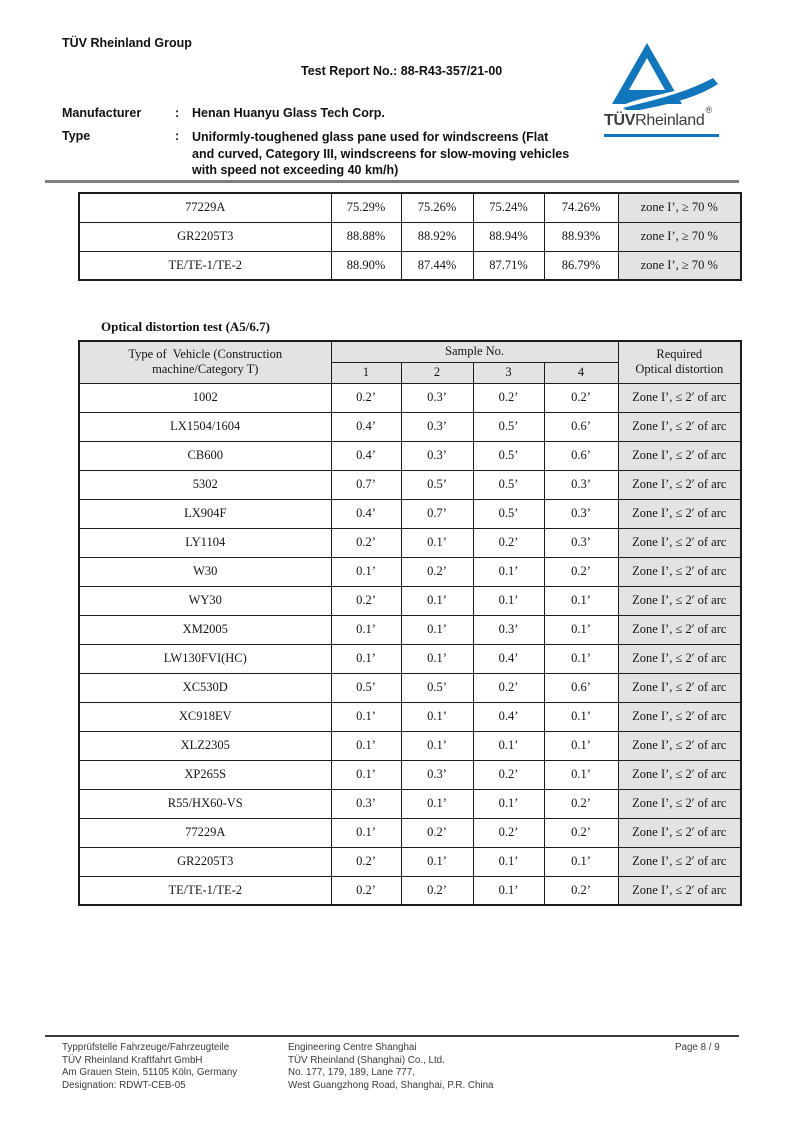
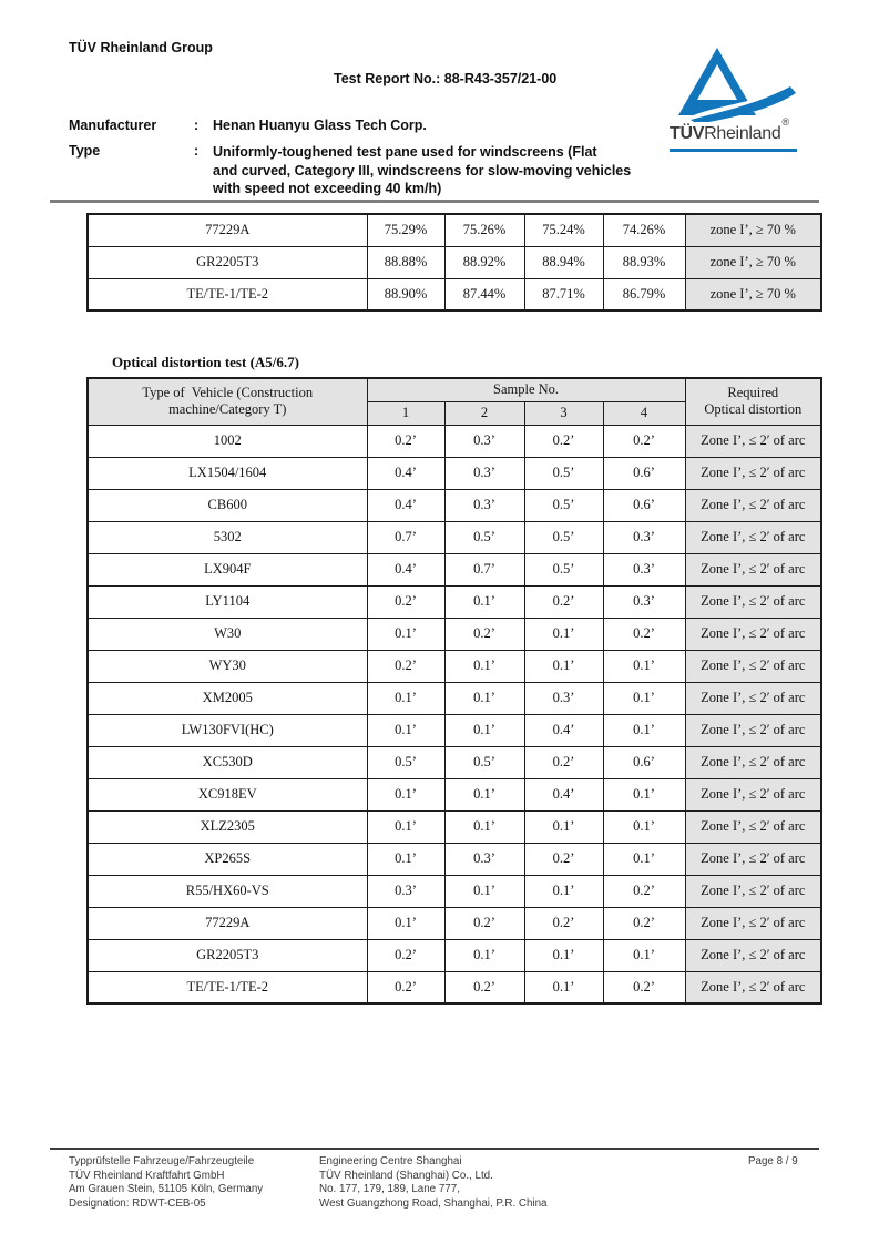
  TÜV Rheinland Group
  Test Report No.: 88-R43-357/21-00
  TÜVRheinland
  ®
  Manufacturer
  :
  Henan Huanyu Glass Tech Corp.
  Type
  :
- Uniformly-toughened glass pane used for windscreens (Flat
+ Uniformly-toughened test pane used for windscreens (Flat
  and curved, Category III, windscreens for slow-moving vehicles
  with speed not exceeding 40 km/h)
  77229A	75.29%	75.26%	75.24%	74.26%	zone I’, ≥ 70 %
  GR2205T3	88.88%	88.92%	88.94%	88.93%	zone I’, ≥ 70 %
  TE/TE-1/TE-2	88.90%	87.44%	87.71%	86.79%	zone I’, ≥ 70 %
  Optical distortion test (A5/6.7)
  Type of Vehicle (Construction machine/Category T)	Sample No.	Required Optical distortion
  1	2	3	4
  1002	0.2’	0.3’	0.2’	0.2’	Zone I’, ≤ 2′ of arc
  LX1504/1604	0.4’	0.3’	0.5’	0.6’	Zone I’, ≤ 2′ of arc
  CB600	0.4’	0.3’	0.5’	0.6’	Zone I’, ≤ 2′ of arc
  5302	0.7’	0.5’	0.5’	0.3’	Zone I’, ≤ 2′ of arc
  LX904F	0.4’	0.7’	0.5’	0.3’	Zone I’, ≤ 2′ of arc
  LY1104	0.2’	0.1’	0.2’	0.3’	Zone I’, ≤ 2′ of arc
  W30	0.1’	0.2’	0.1’	0.2’	Zone I’, ≤ 2′ of arc
  WY30	0.2’	0.1’	0.1’	0.1’	Zone I’, ≤ 2′ of arc
  XM2005	0.1’	0.1’	0.3’	0.1’	Zone I’, ≤ 2′ of arc
  LW130FVI(HC)	0.1’	0.1’	0.4’	0.1’	Zone I’, ≤ 2′ of arc
  XC530D	0.5’	0.5’	0.2’	0.6’	Zone I’, ≤ 2′ of arc
  XC918EV	0.1’	0.1’	0.4’	0.1’	Zone I’, ≤ 2′ of arc
  XLZ2305	0.1’	0.1’	0.1’	0.1’	Zone I’, ≤ 2′ of arc
  XP265S	0.1’	0.3’	0.2’	0.1’	Zone I’, ≤ 2′ of arc
  R55/HX60-VS	0.3’	0.1’	0.1’	0.2’	Zone I’, ≤ 2′ of arc
  77229A	0.1’	0.2’	0.2’	0.2’	Zone I’, ≤ 2′ of arc
  GR2205T3	0.2’	0.1’	0.1’	0.1’	Zone I’, ≤ 2′ of arc
  TE/TE-1/TE-2	0.2’	0.2’	0.1’	0.2’	Zone I’, ≤ 2′ of arc
  Typprüfstelle Fahrzeuge/Fahrzeugteile
  TÜV Rheinland Kraftfahrt GmbH
  Am Grauen Stein, 51105 Köln, Germany
  Designation: RDWT-CEB-05
  Engineering Centre Shanghai
  TÜV Rheinland (Shanghai) Co., Ltd.
  No. 177, 179, 189, Lane 777,
  West Guangzhong Road, Shanghai, P.R. China
  Page 8 / 9
